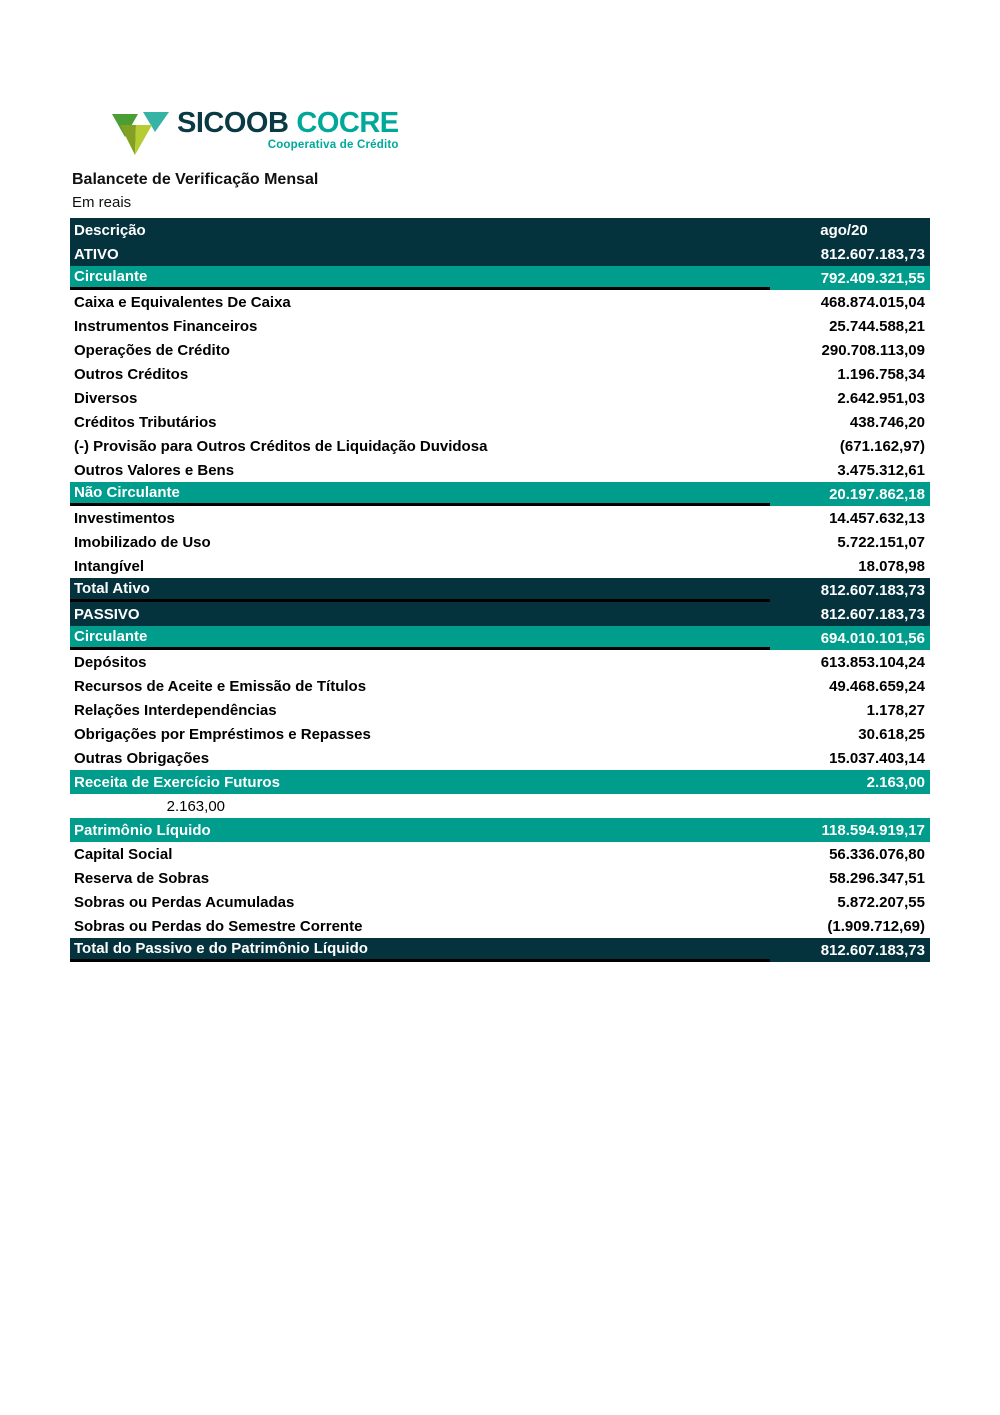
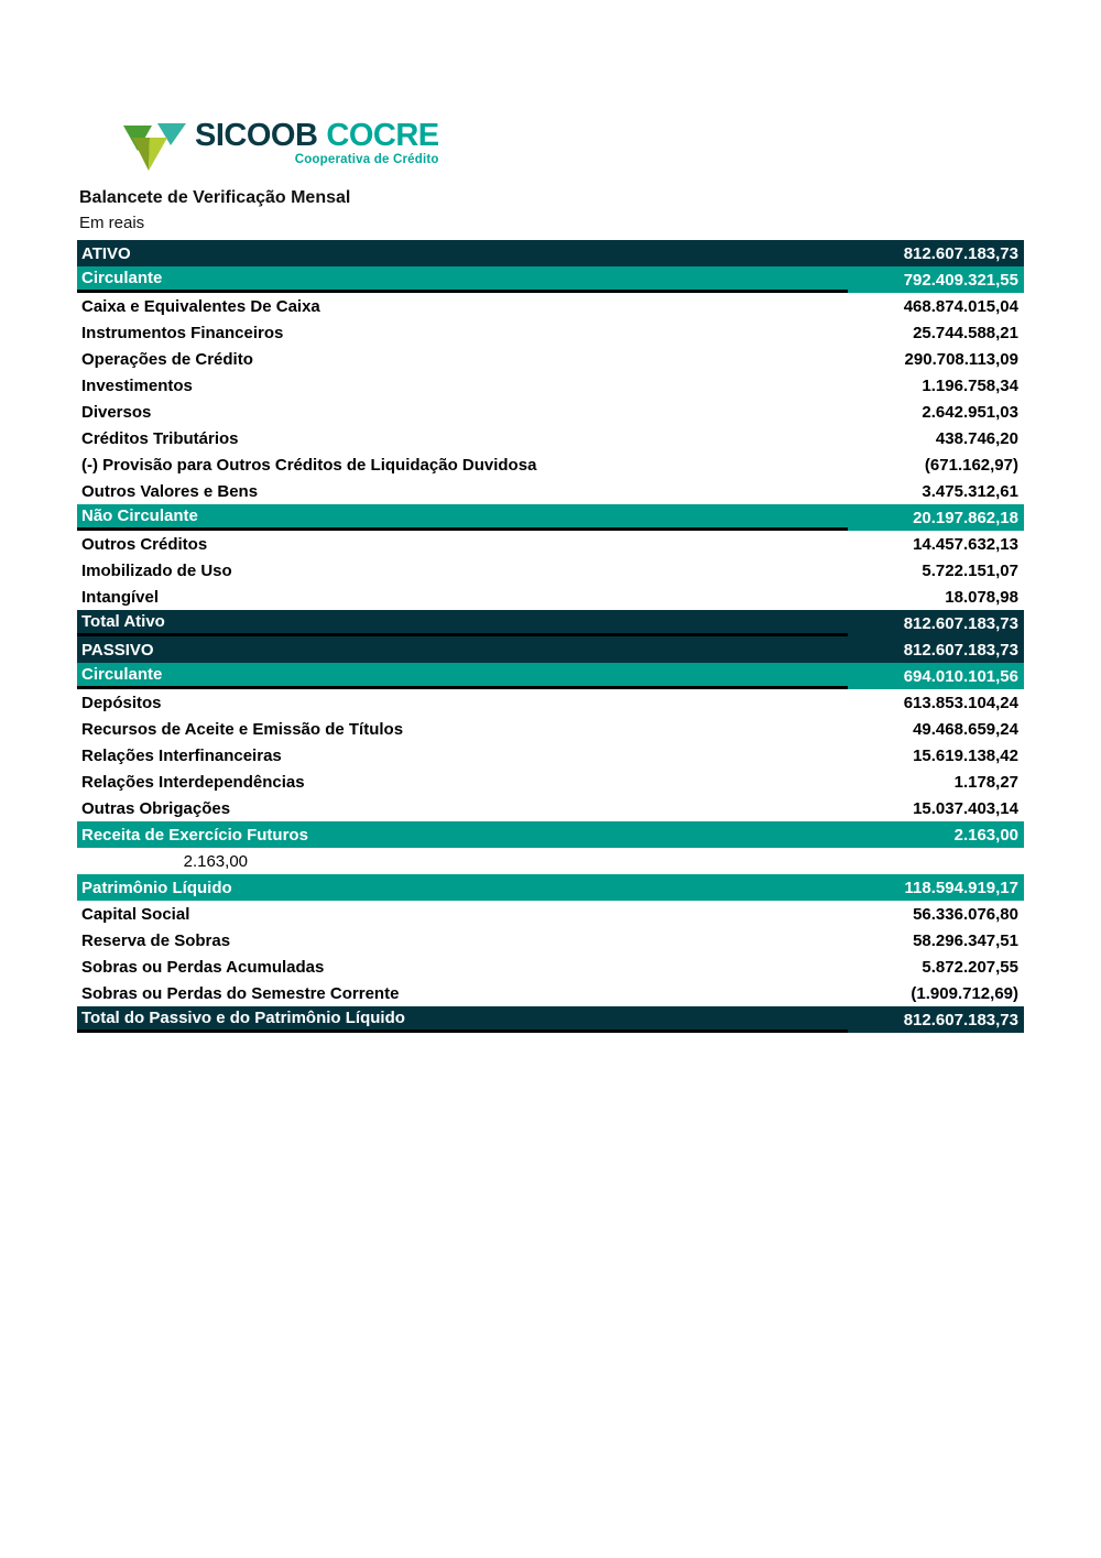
  SICOOB COCRE
  Cooperativa de Crédito
  Balancete de Verificação Mensal
  Em reais
- Descrição
- ago/20
  ATIVO
  812.607.183,73
  Circulante
  792.409.321,55
  Caixa e Equivalentes De Caixa
  468.874.015,04
  Instrumentos Financeiros
  25.744.588,21
  Operações de Crédito
  290.708.113,09
- Outros Créditos
+ Investimentos
  1.196.758,34
  Diversos
  2.642.951,03
  Créditos Tributários
  438.746,20
  (-) Provisão para Outros Créditos de Liquidação Duvidosa
  (671.162,97)
  Outros Valores e Bens
  3.475.312,61
  Não Circulante
  20.197.862,18
- Investimentos
+ Outros Créditos
  14.457.632,13
  Imobilizado de Uso
  5.722.151,07
  Intangível
  18.078,98
  Total Ativo
  812.607.183,73
  PASSIVO
  812.607.183,73
  Circulante
  694.010.101,56
  Depósitos
  613.853.104,24
  Recursos de Aceite e Emissão de Títulos
  49.468.659,24
+ Relações Interfinanceiras
+ 15.619.138,42
  Relações Interdependências
  1.178,27
- Obrigações por Empréstimos e Repasses
- 30.618,25
  Outras Obrigações
  15.037.403,14
  Receita de Exercício Futuros
  2.163,00
  2.163,00
  Patrimônio Líquido
  118.594.919,17
  Capital Social
  56.336.076,80
  Reserva de Sobras
  58.296.347,51
  Sobras ou Perdas Acumuladas
  5.872.207,55
  Sobras ou Perdas do Semestre Corrente
  (1.909.712,69)
  Total do Passivo e do Patrimônio Líquido
  812.607.183,73
